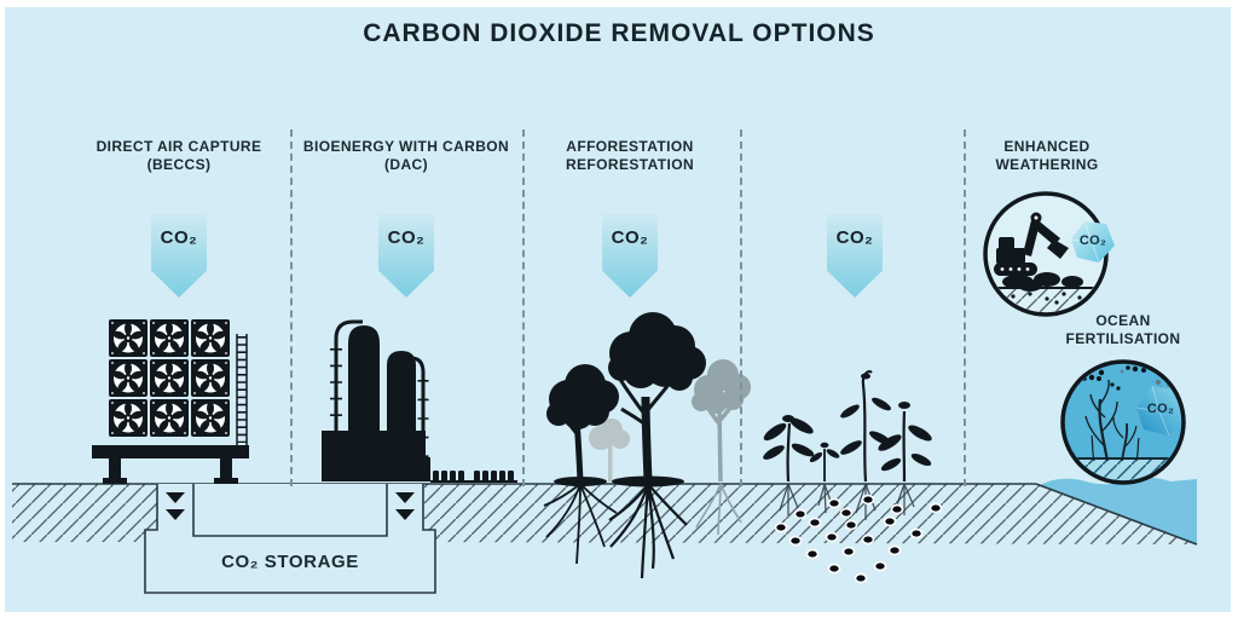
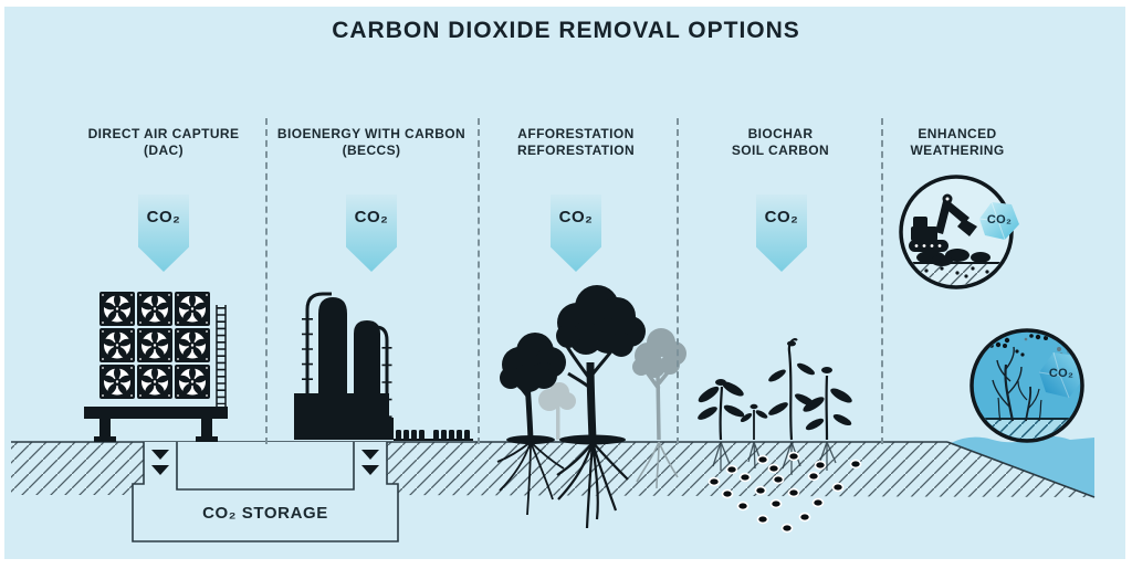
  CARBON DIOXIDE REMOVAL OPTIONS
  DIRECT AIR CAPTURE
- (BECCS)
+ (DAC)
  BIOENERGY WITH CARBON
- (DAC)
+ (BECCS)
  AFFORESTATION
  REFORESTATION
+ BIOCHAR
+ SOIL CARBON
  ENHANCED
  WEATHERING
- OCEAN
- FERTILISATION
  CO₂
  CO₂
  CO₂
  CO₂
  CO₂
  CO₂
  CO₂ STORAGE
